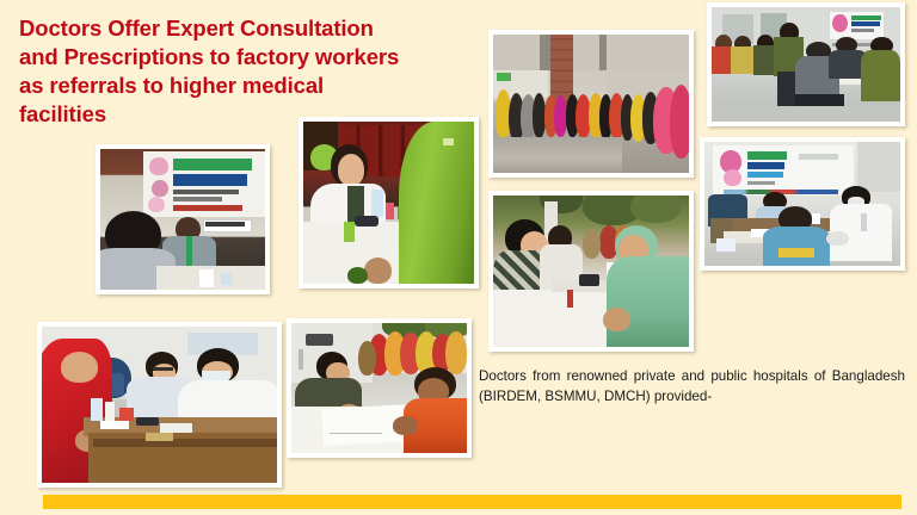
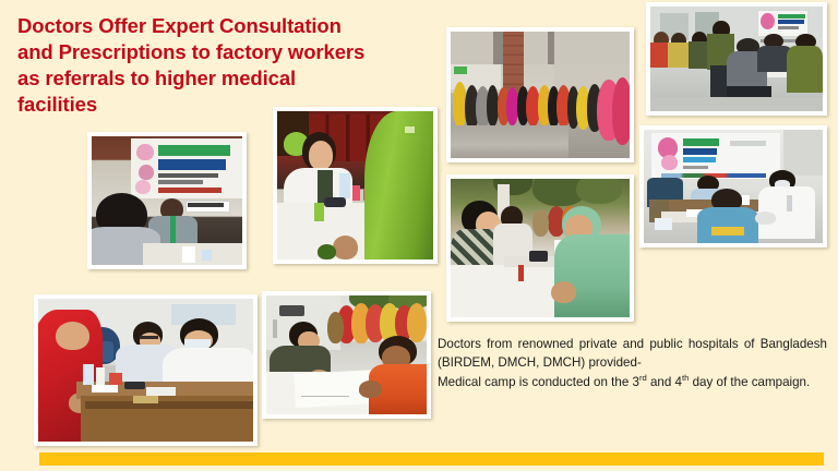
  Doctors Offer Expert Consultation
  and Prescriptions to factory workers
  as referrals to higher medical
  facilities
- Doctors from renowned private and public hospitals of Bangladesh (BIRDEM, BSMMU, DMCH) provided-
+ Doctors from renowned private and public hospitals of Bangladesh (BIRDEM, DMCH, DMCH) provided-
+ Medical camp is conducted on the 3rd and 4th day of the campaign.
